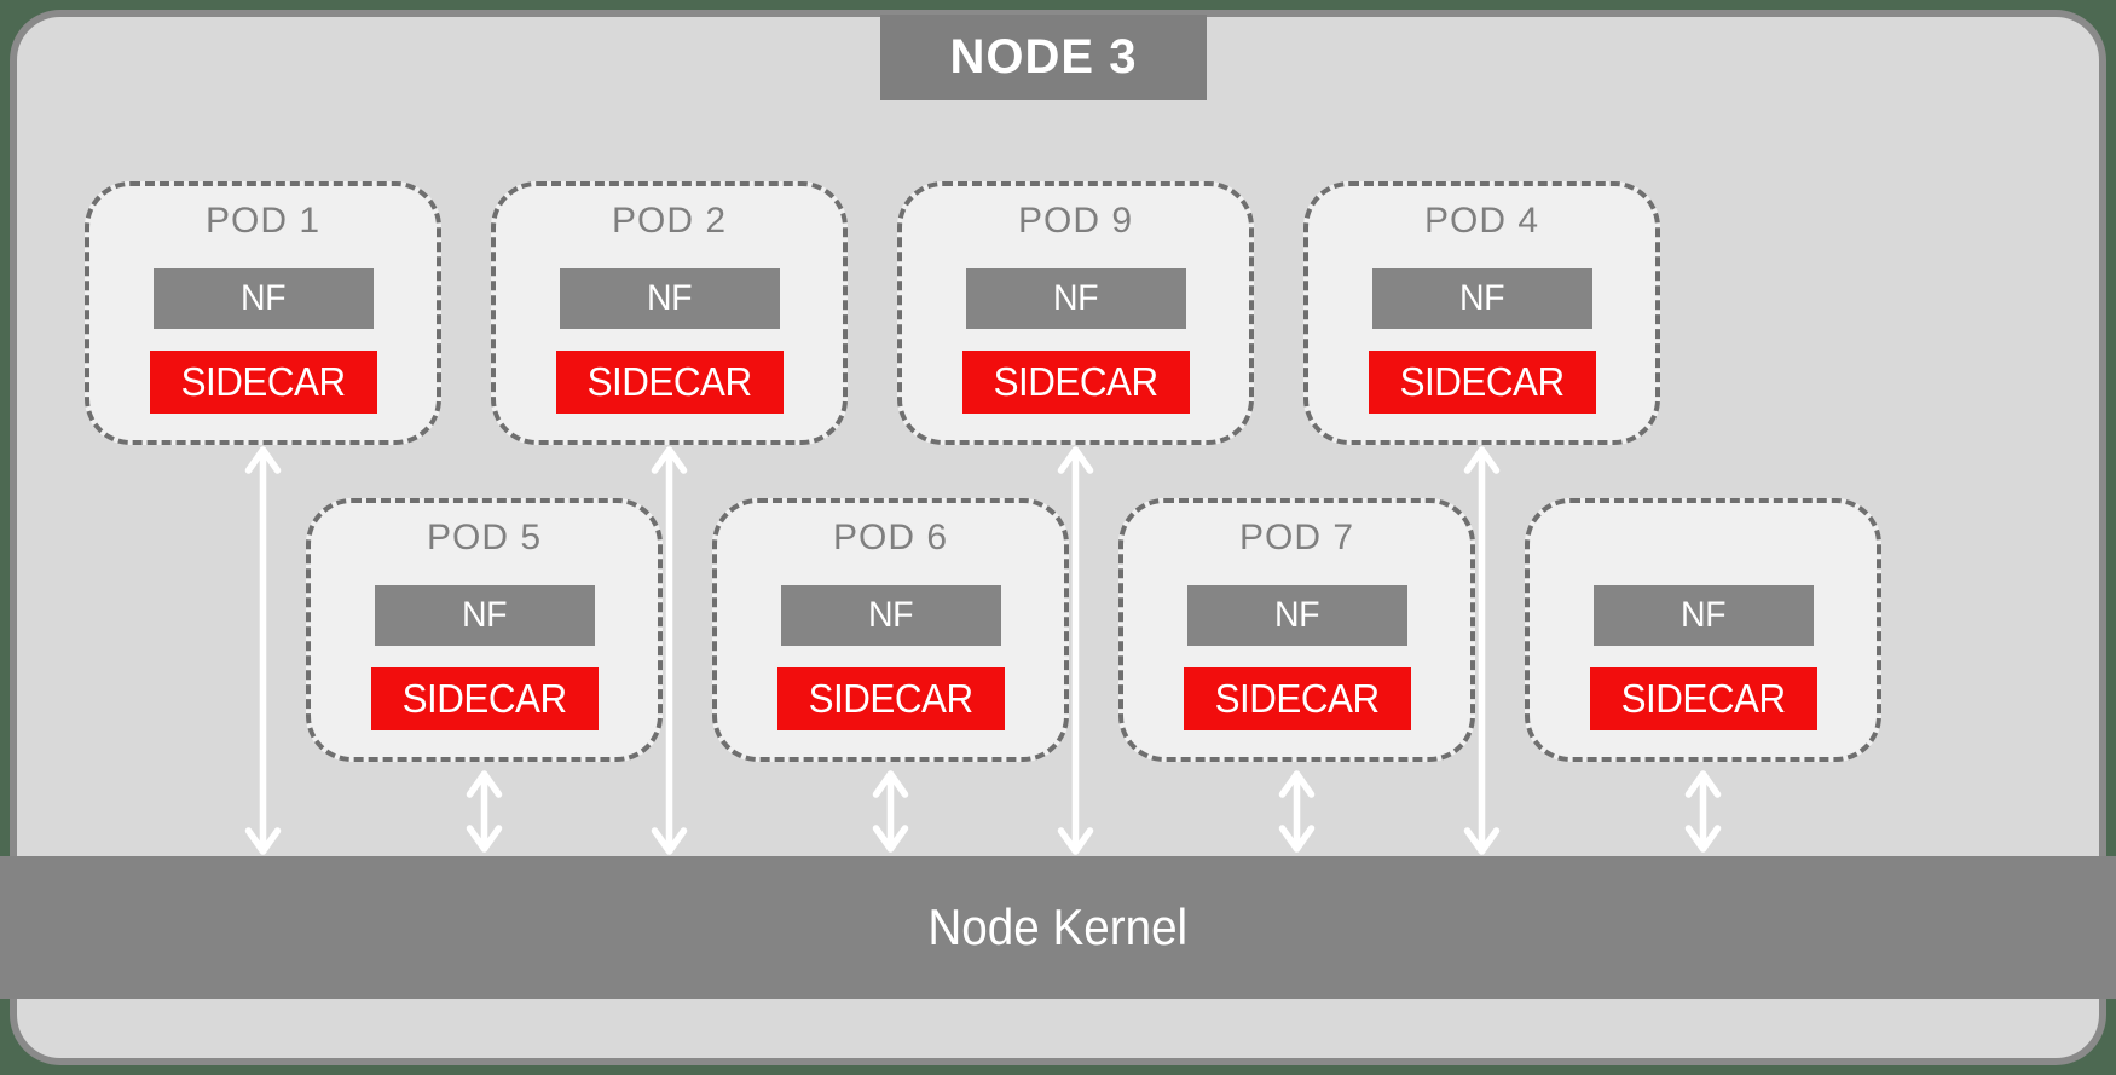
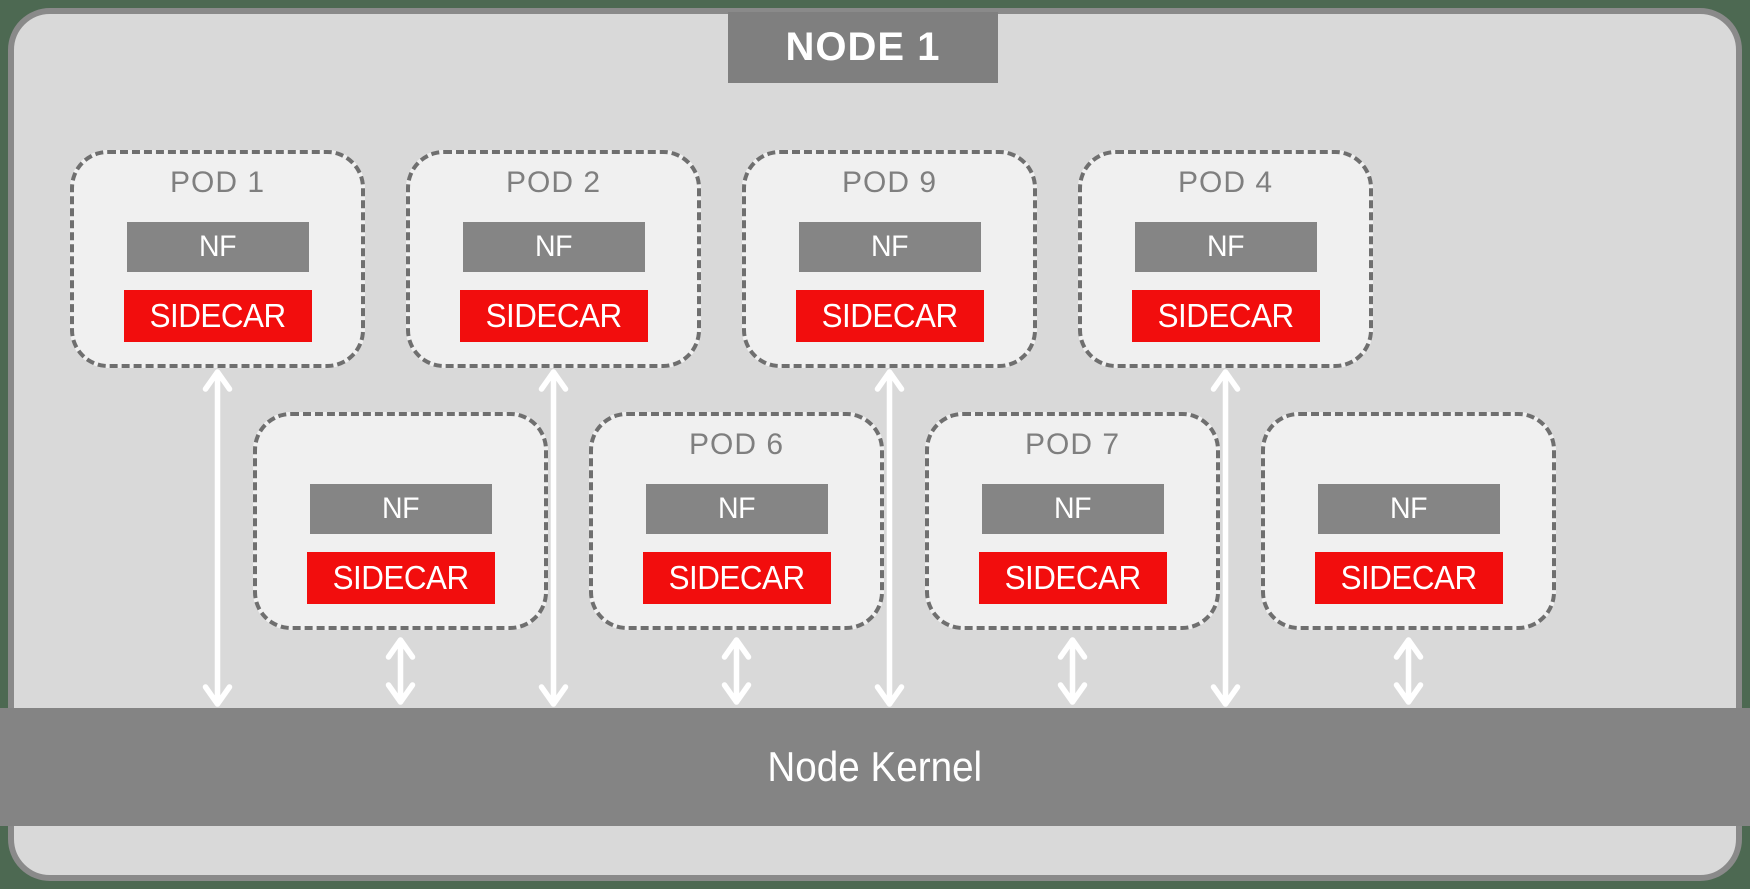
  POD 1
  NF
  SIDECAR
  POD 2
  NF
  SIDECAR
  POD 9
  NF
  SIDECAR
  POD 4
  NF
  SIDECAR
- POD 5
  NF
  SIDECAR
  POD 6
  NF
  SIDECAR
  POD 7
  NF
  SIDECAR
  NF
  SIDECAR
  Node Kernel
- NODE 3
+ NODE 1
